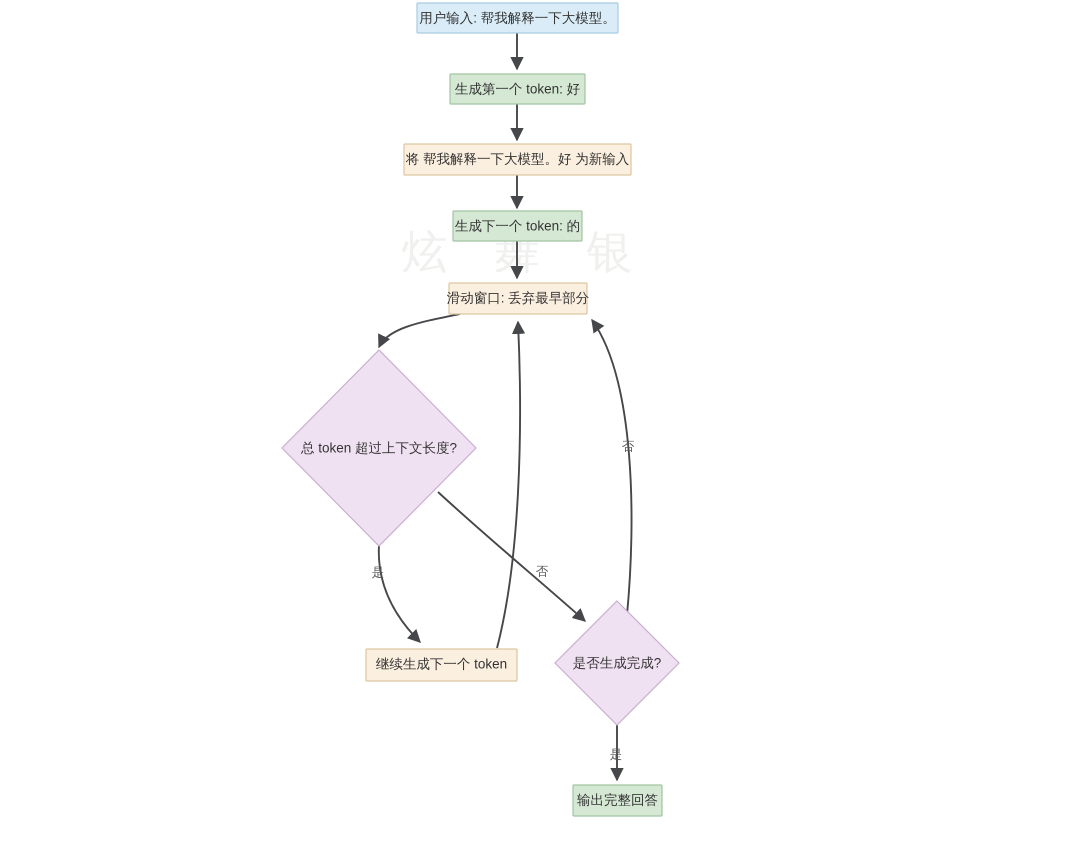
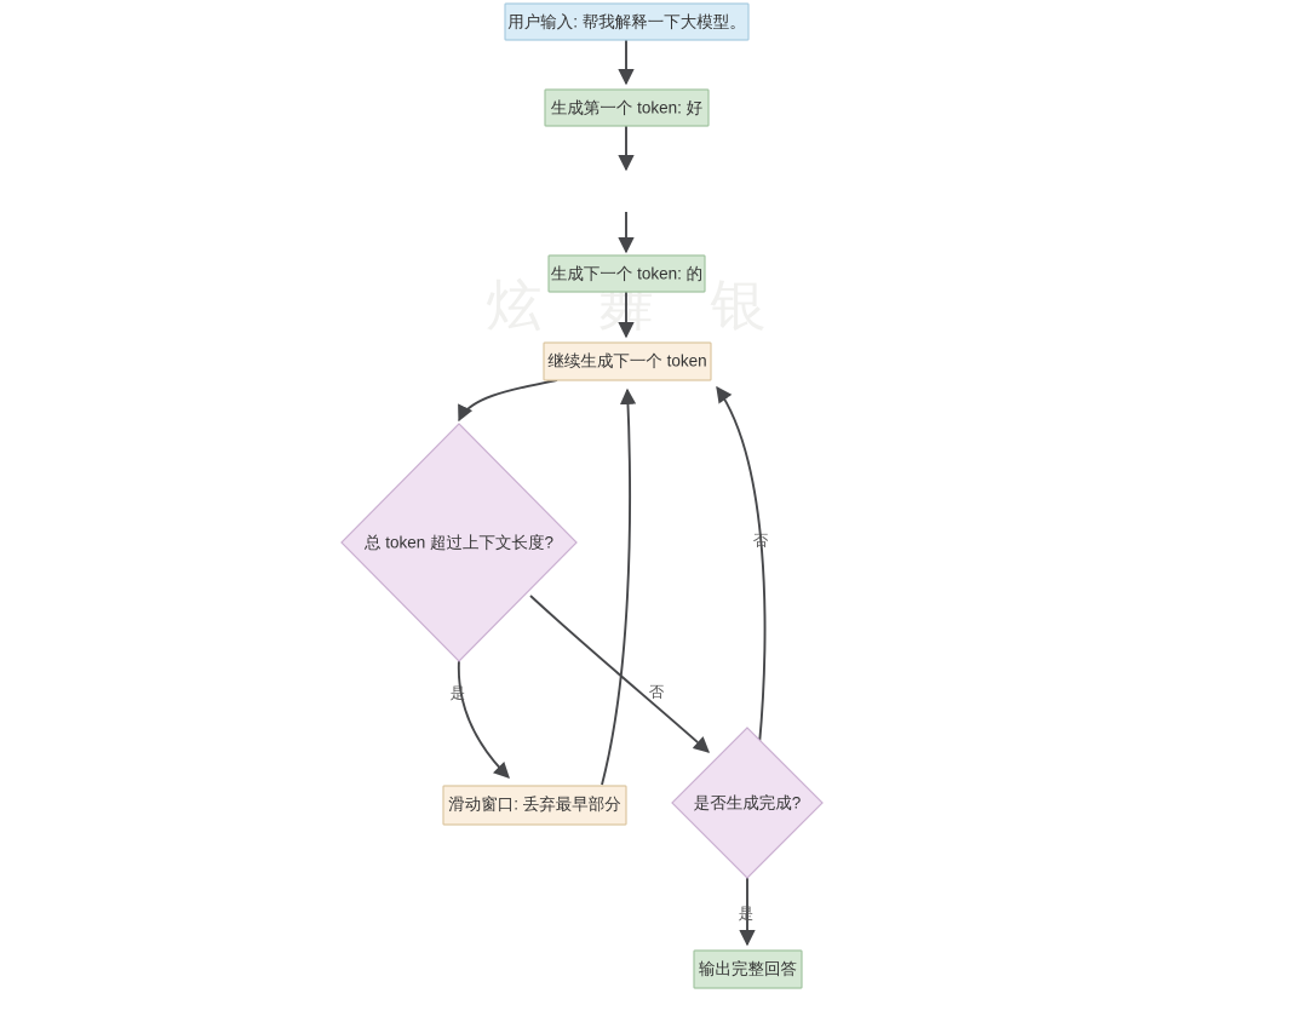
  炫 舞 银
  是
  否
  否
  是
  用户输入: 帮我解释一下大模型。
  生成第一个 token: 好
- 将 帮我解释一下大模型。好 为新输入
  生成下一个 token: 的
- 滑动窗口: 丢弃最早部分
+ 继续生成下一个 token
  总 token 超过上下文长度?
- 继续生成下一个 token
+ 滑动窗口: 丢弃最早部分
  是否生成完成?
  输出完整回答
